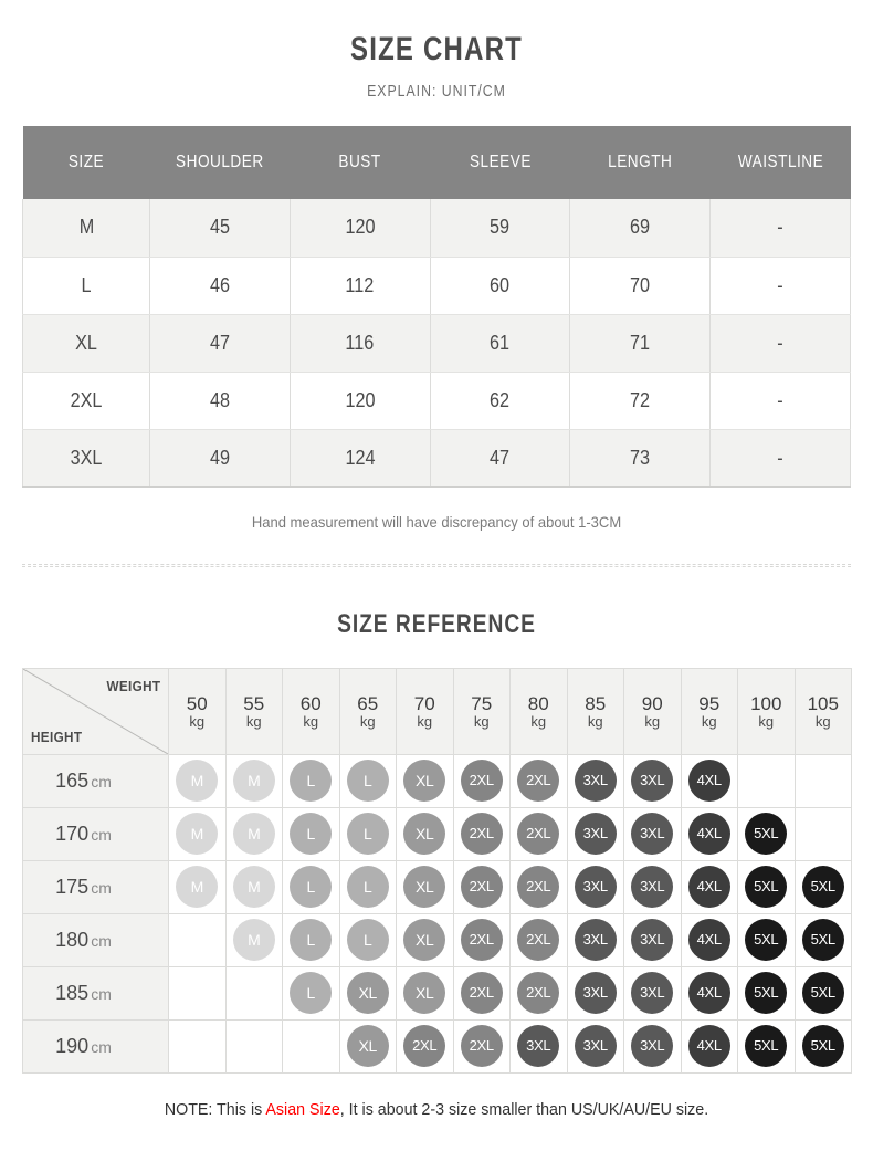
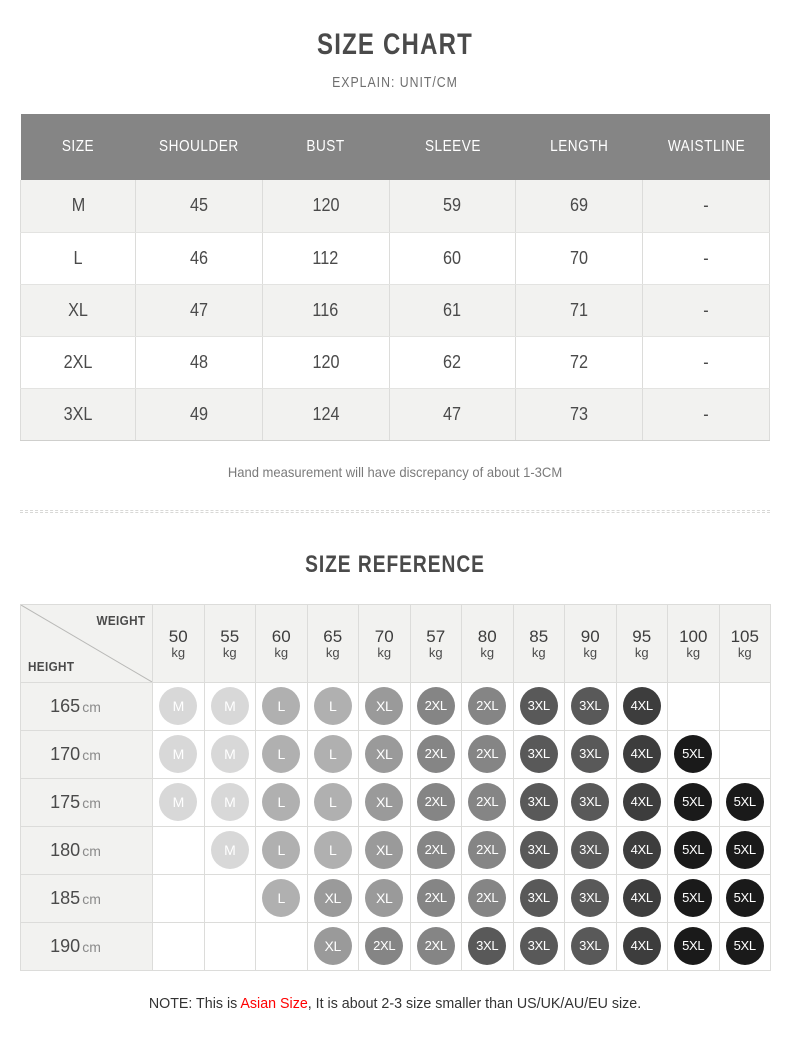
  SIZE CHART
  EXPLAIN: UNIT/CM
  SIZE	SHOULDER	BUST	SLEEVE	LENGTH	WAISTLINE
  M	45	120	59	69	-
  L	46	112	60	70	-
  XL	47	116	61	71	-
  2XL	48	120	62	72	-
  3XL	49	124	47	73	-
  Hand measurement will have discrepancy of about 1-3CM
  SIZE REFERENCE
- WEIGHT HEIGHT	50kg	55kg	60kg	65kg	70kg	75kg	80kg	85kg	90kg	95kg	100kg	105kg
+ WEIGHT HEIGHT	50kg	55kg	60kg	65kg	70kg	57kg	80kg	85kg	90kg	95kg	100kg	105kg
  165 cm	M	M	L	L	XL	2XL	2XL	3XL	3XL	4XL
  170 cm	M	M	L	L	XL	2XL	2XL	3XL	3XL	4XL	5XL
  175 cm	M	M	L	L	XL	2XL	2XL	3XL	3XL	4XL	5XL	5XL
  180 cm		M	L	L	XL	2XL	2XL	3XL	3XL	4XL	5XL	5XL
  185 cm			L	XL	XL	2XL	2XL	3XL	3XL	4XL	5XL	5XL
  190 cm				XL	2XL	2XL	3XL	3XL	3XL	4XL	5XL	5XL
  NOTE: This is Asian Size, It is about 2-3 size smaller than US/UK/AU/EU size.
